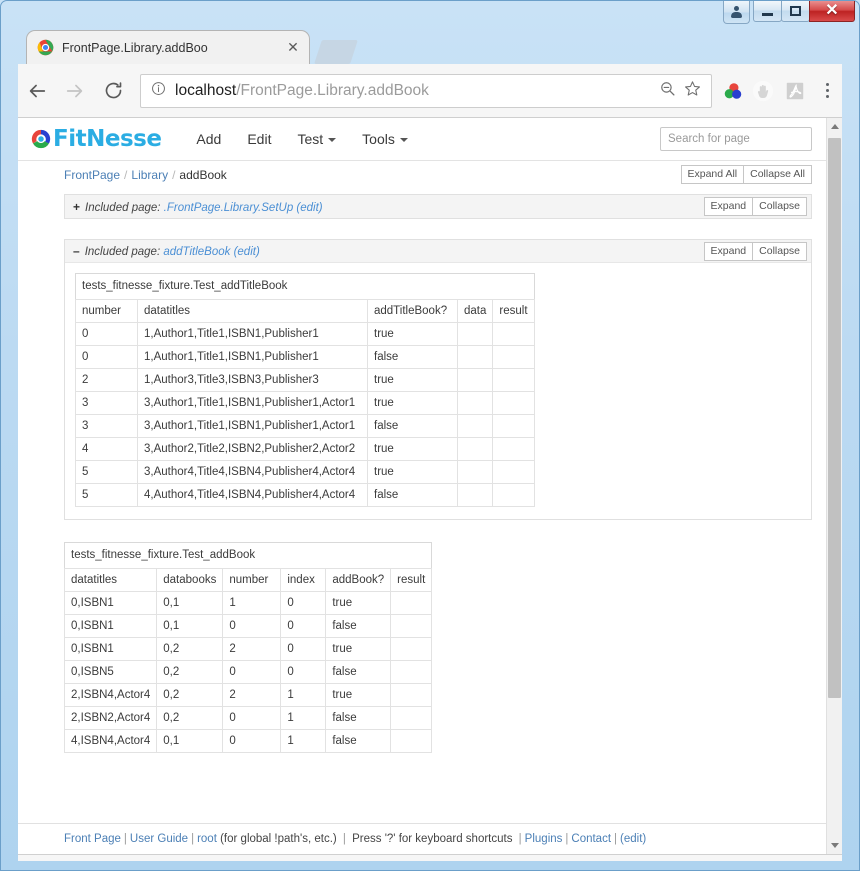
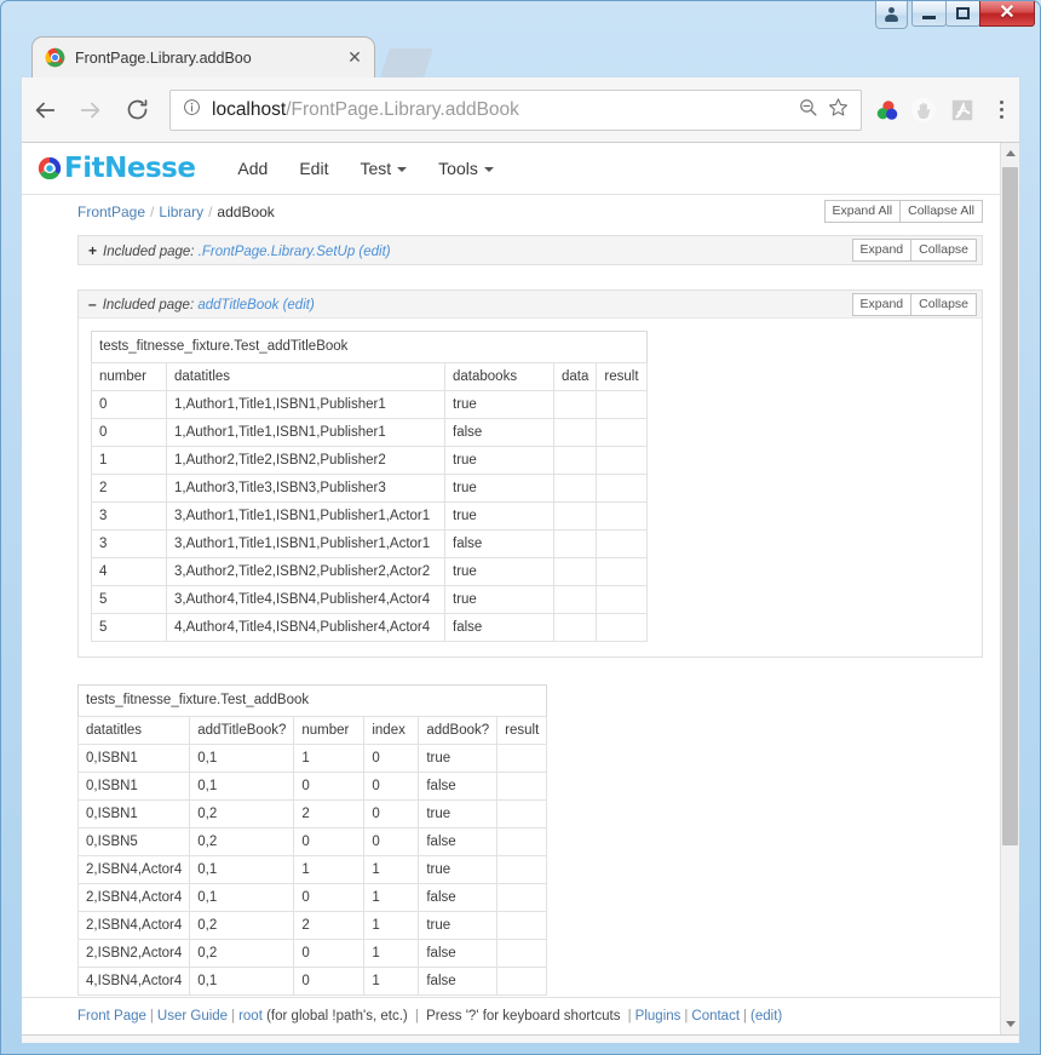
  ✕
  FrontPage.Library.addBoo
  ✕
  localhost/FrontPage.Library.addBook
  FitNesse
  Add
  Edit
  Test
  Tools
- Search for page
  FrontPage / Library / addBook
  Expand All
  Collapse All
  + Included page: .FrontPage.Library.SetUp (edit)
  Expand
  Collapse
  – Included page: addTitleBook (edit)
  Expand
  Collapse
  tests_fitnesse_fixture.Test_addTitleBook
- number	datatitles	addTitleBook?	data	result
+ number	datatitles	databooks	data	result
  0	1,Author1,Title1,ISBN1,Publisher1	true
  0	1,Author1,Title1,ISBN1,Publisher1	false
+ 1	1,Author2,Title2,ISBN2,Publisher2	true
  2	1,Author3,Title3,ISBN3,Publisher3	true
  3	3,Author1,Title1,ISBN1,Publisher1,Actor1	true
  3	3,Author1,Title1,ISBN1,Publisher1,Actor1	false
  4	3,Author2,Title2,ISBN2,Publisher2,Actor2	true
  5	3,Author4,Title4,ISBN4,Publisher4,Actor4	true
  5	4,Author4,Title4,ISBN4,Publisher4,Actor4	false
  tests_fitnesse_fixture.Test_addBook
- datatitles	databooks	number	index	addBook?	result
+ datatitles	addTitleBook?	number	index	addBook?	result
  0,ISBN1	0,1	1	0	true
  0,ISBN1	0,1	0	0	false
  0,ISBN1	0,2	2	0	true
  0,ISBN5	0,2	0	0	false
+ 2,ISBN4,Actor4	0,1	1	1	true
+ 2,ISBN4,Actor4	0,1	0	1	false
  2,ISBN4,Actor4	0,2	2	1	true
  2,ISBN2,Actor4	0,2	0	1	false
  4,ISBN4,Actor4	0,1	0	1	false
  Front Page | User Guide | root (for global !path's, etc.) | Press '?' for keyboard shortcuts | Plugins | Contact | (edit)
